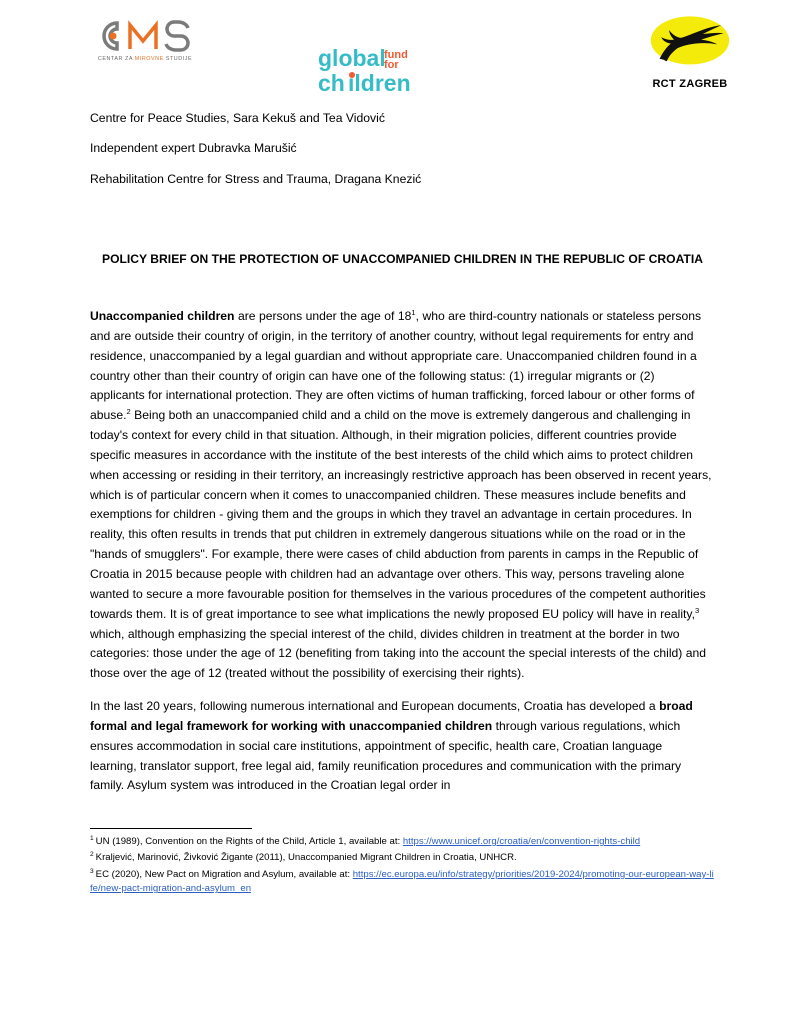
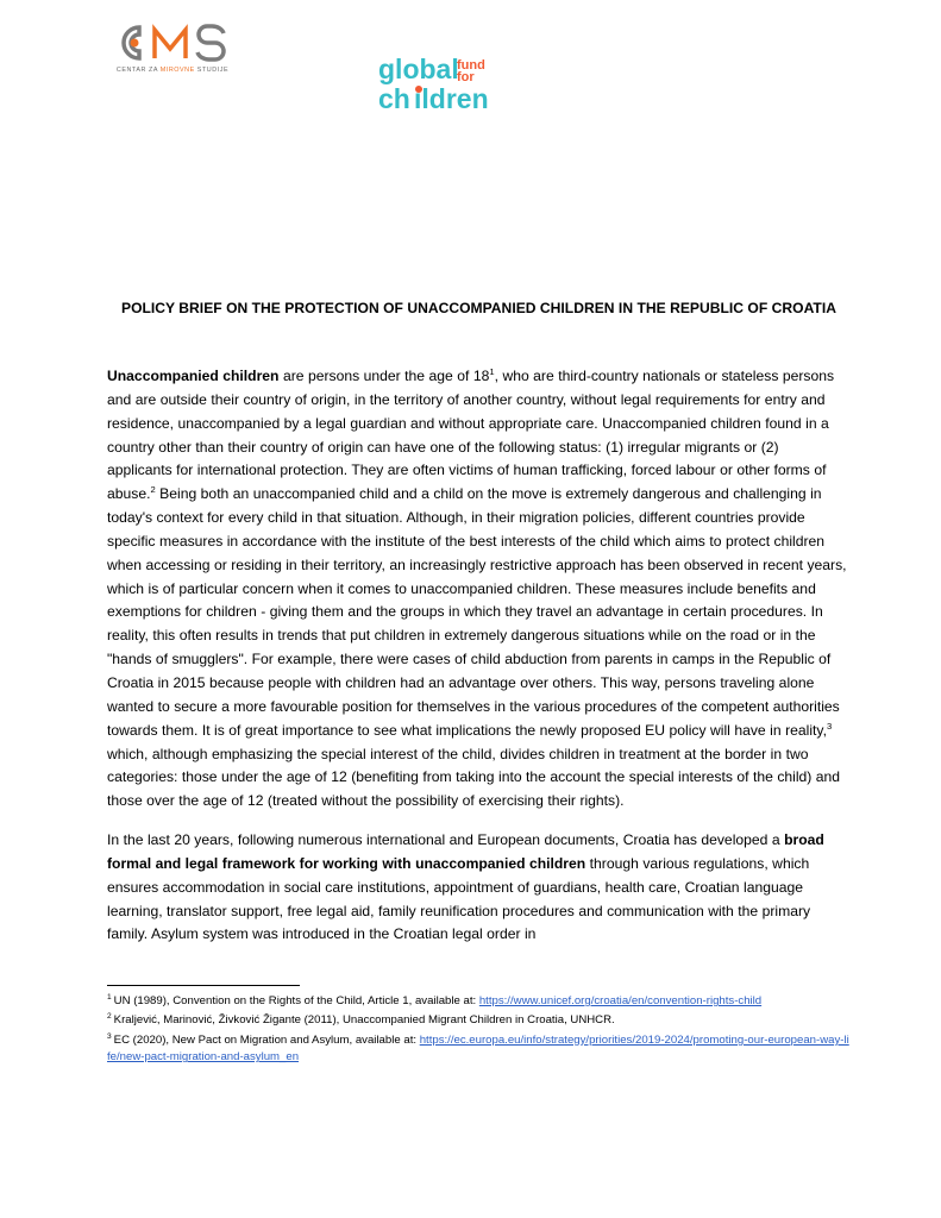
  global
  fund
  for
  ch
  ildren
- RCT ZAGREB
- Centre for Peace Studies, Sara Kekuš and Tea Vidović
- Independent expert Dubravka Marušić
- Rehabilitation Centre for Stress and Trauma, Dragana Knezić
  POLICY BRIEF ON THE PROTECTION OF UNACCOMPANIED CHILDREN IN THE REPUBLIC OF CROATIA
  Unaccompanied children are persons under the age of 181, who are third-country nationals or stateless persons and are outside their country of origin, in the territory of another country, without legal requirements for entry and residence, unaccompanied by a legal guardian and without appropriate care. Unaccompanied children found in a country other than their country of origin can have one of the following status: (1) irregular migrants or (2) applicants for international protection. They are often victims of human trafficking, forced labour or other forms of abuse.2 Being both an unaccompanied child and a child on the move is extremely dangerous and challenging in today's context for every child in that situation. Although, in their migration policies, different countries provide specific measures in accordance with the institute of the best interests of the child which aims to protect children when accessing or residing in their territory, an increasingly restrictive approach has been observed in recent years, which is of particular concern when it comes to unaccompanied children. These measures include benefits and exemptions for children - giving them and the groups in which they travel an advantage in certain procedures. In reality, this often results in trends that put children in extremely dangerous situations while on the road or in the "hands of smugglers". For example, there were cases of child abduction from parents in camps in the Republic of Croatia in 2015 because people with children had an advantage over others. This way, persons traveling alone wanted to secure a more favourable position for themselves in the various procedures of the competent authorities towards them. It is of great importance to see what implications the newly proposed EU policy will have in reality,3 which, although emphasizing the special interest of the child, divides children in treatment at the border in two categories: those under the age of 12 (benefiting from taking into the account the special interests of the child) and those over the age of 12 (treated without the possibility of exercising their rights).
- In the last 20 years, following numerous international and European documents, Croatia has developed a broad formal and legal framework for working with unaccompanied children through various regulations, which ensures accommodation in social care institutions, appointment of specific, health care, Croatian language learning, translator support, free legal aid, family reunification procedures and communication with the primary family. Asylum system was introduced in the Croatian legal order in
+ In the last 20 years, following numerous international and European documents, Croatia has developed a broad formal and legal framework for working with unaccompanied children through various regulations, which ensures accommodation in social care institutions, appointment of guardians, health care, Croatian language learning, translator support, free legal aid, family reunification procedures and communication with the primary family. Asylum system was introduced in the Croatian legal order in
  UN (1989), Convention on the Rights of the Child, Article 1, available at: https://www.unicef.org/croatia/en/convention-rights-child
  Kraljević, Marinović, Živković Žigante (2011), Unaccompanied Migrant Children in Croatia, UNHCR.
  EC (2020), New Pact on Migration and Asylum, available at: https://ec.europa.eu/info/strategy/priorities/2019-2024/promoting-our-european-way-life/new-pact-migration-and-asylum_en
